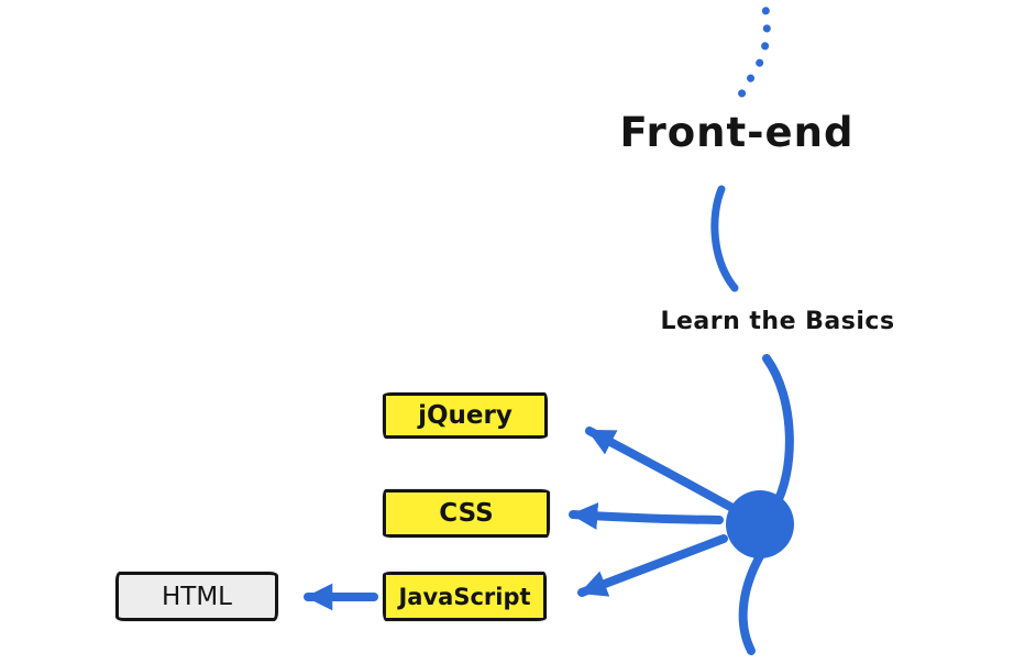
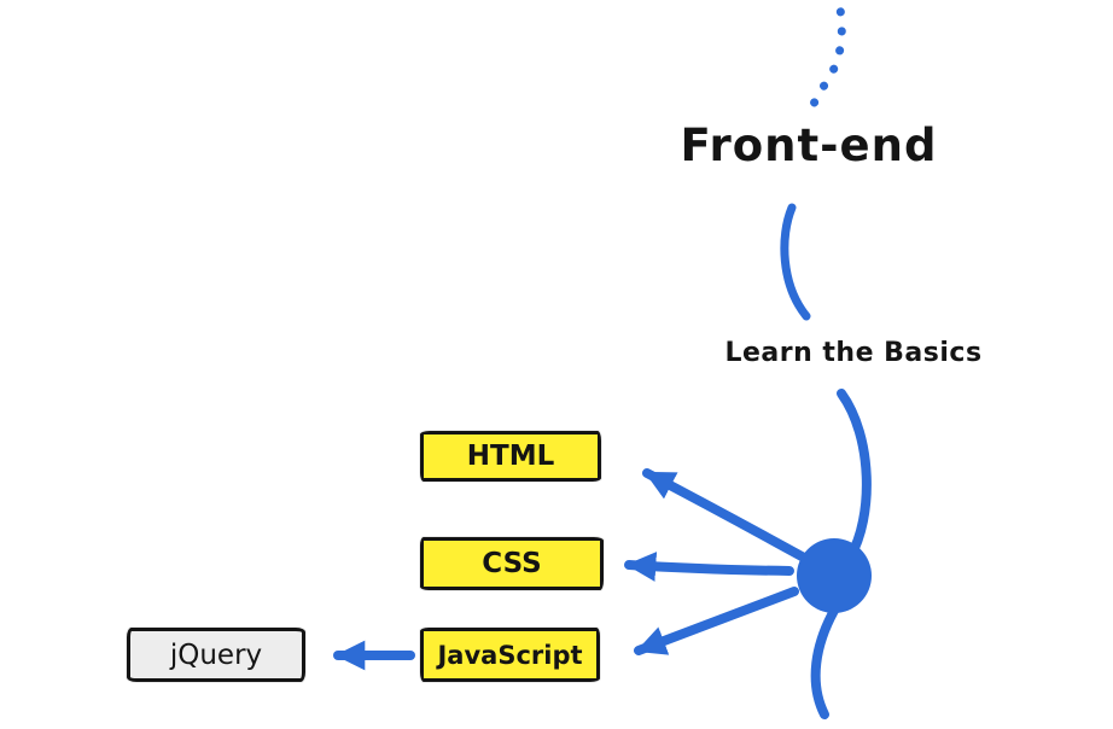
  Front-end
  Learn the Basics
- jQuery
+ HTML
  CSS
  JavaScript
- HTML
+ jQuery
